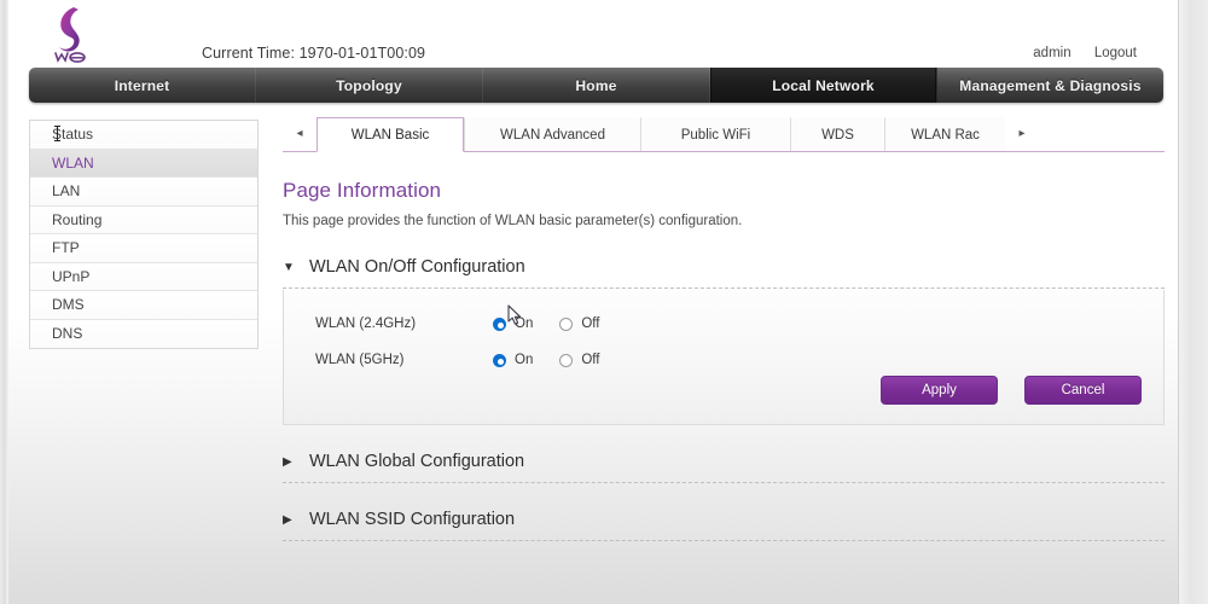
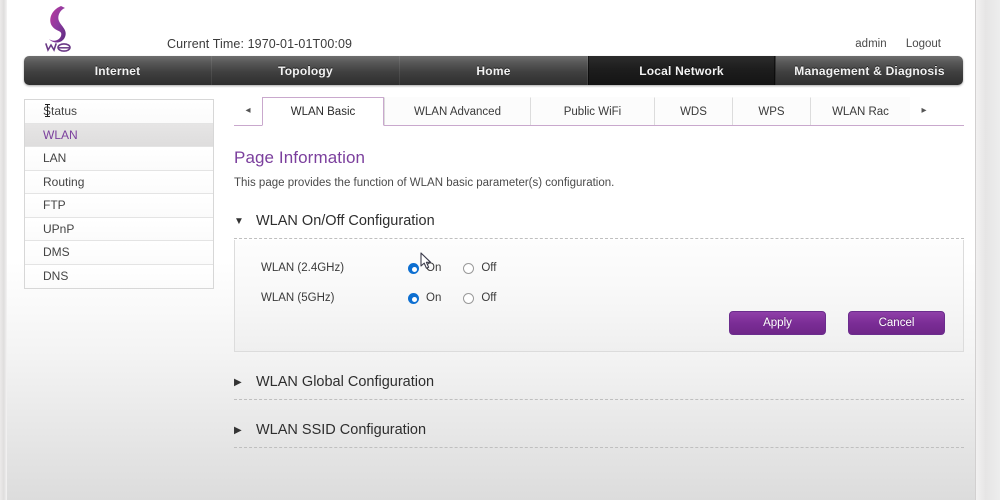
  Current Time: 1970-01-01T00:09
  admin Logout
  Internet
  Topology
  Home
  Local Network
  Management & Diagnosis
  tatus
  WLAN
  LAN
  Routing
  FTP
  UPnP
  DMS
  DNS
  ◂
  WLAN Basic
  WLAN Advanced
  Public WiFi
  WDS
+ WPS
  WLAN Rac
  ▸
  Page Information
  This page provides the function of WLAN basic parameter(s) configuration.
  ▼
  WLAN On/Off Configuration
  WLAN (2.4GHz)
  On
  Off
  WLAN (5GHz)
  On
  Off
  Apply
  Cancel
  ▶
  WLAN Global Configuration
  ▶
  WLAN SSID Configuration
